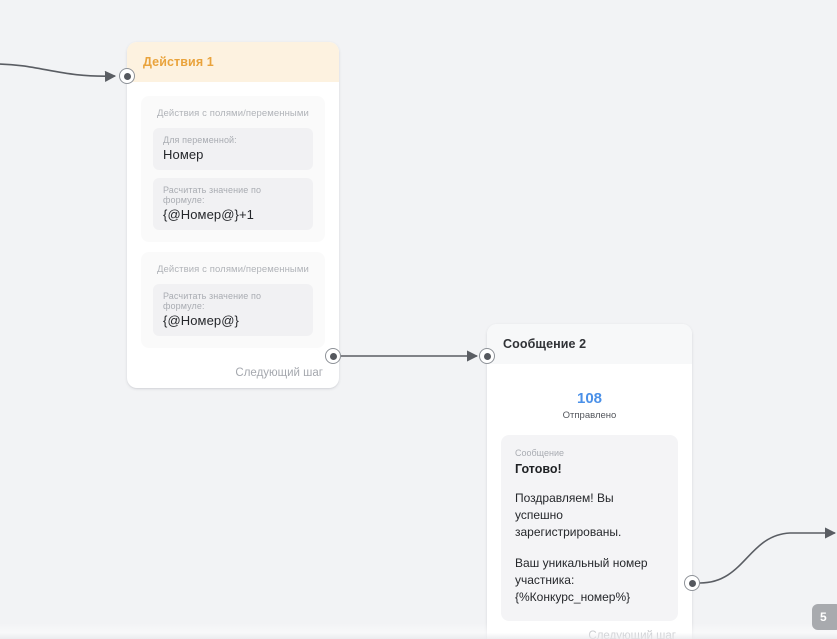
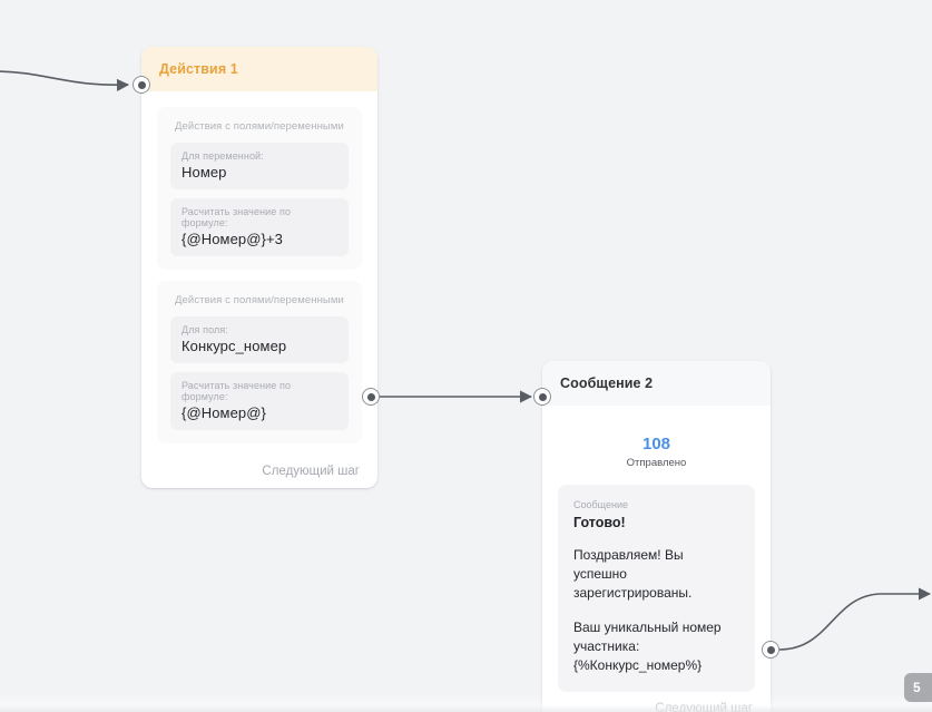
  Действия 1
  Действия с полями/переменными
  Для переменной:
  Номер
  Расчитать значение по формуле:
- {@Номер@}+1
+ {@Номер@}+3
  Действия с полями/переменными
+ Для поля:
+ Конкурс_номер
  Расчитать значение по формуле:
  {@Номер@}
  Следующий шаг
  Сообщение 2
  108
  Отправлено
  Сообщение
  Готово!
  Поздравляем! Вы успешно зарегистрированы.
  Ваш уникальный номер участника: {%Конкурс_номер%}
  5
